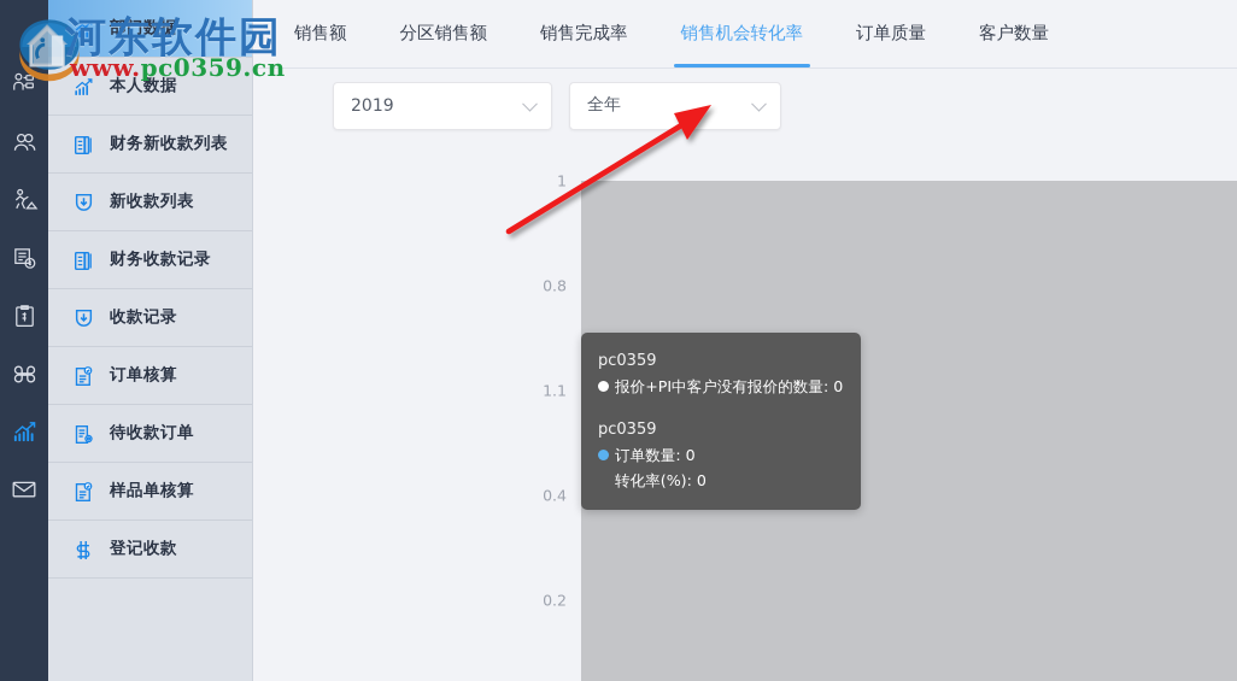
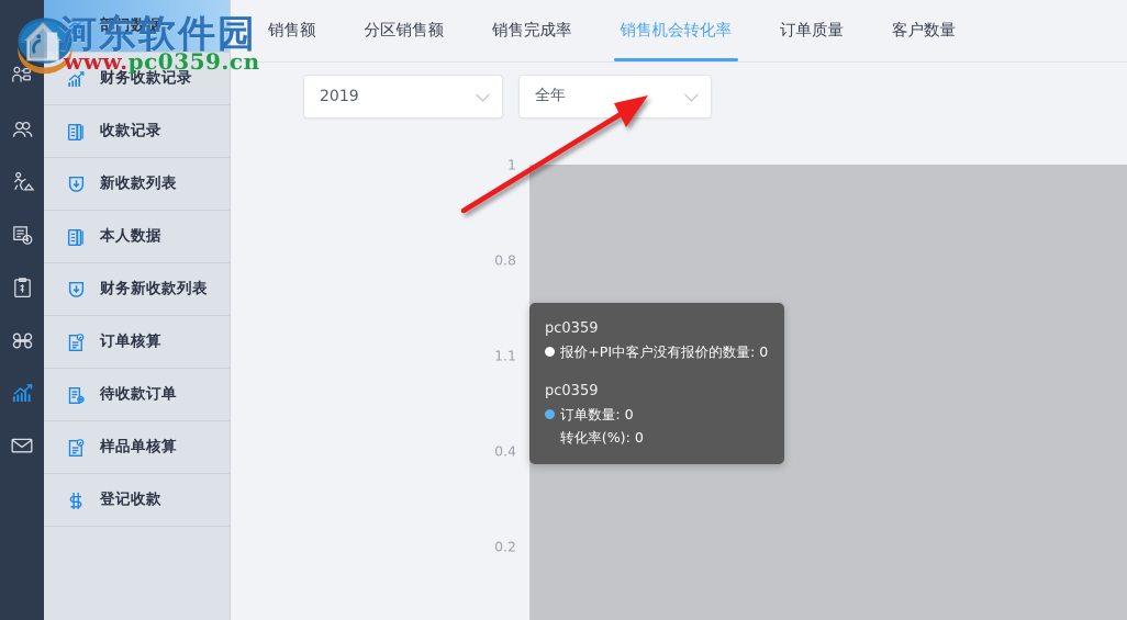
  部门数据
- 本人数据
+ 财务收款记录
- 财务新收款列表
+ 收款记录
  新收款列表
- 财务收款记录
+ 本人数据
- 收款记录
+ 财务新收款列表
  订单核算
  待收款订单
  样品单核算
  登记收款
  销售额
  分区销售额
  销售完成率
  销售机会转化率
  订单质量
  客户数量
  2019
  全年
  1
  0.8
  1.1
  0.4
  0.2
  pc0359
  报价+PI中客户没有报价的数量: 0
  pc0359
  订单数量: 0
  转化率(%): 0
  河东软件园
  www.pc0359.cn
